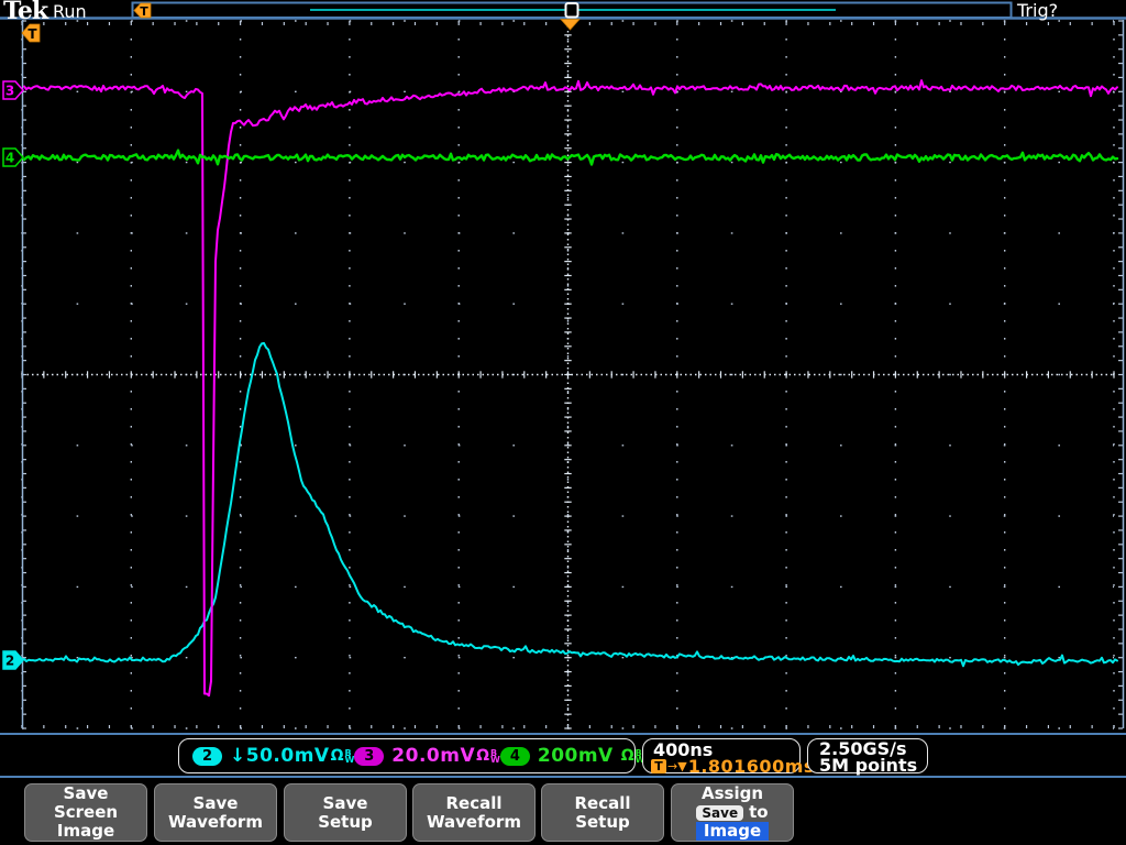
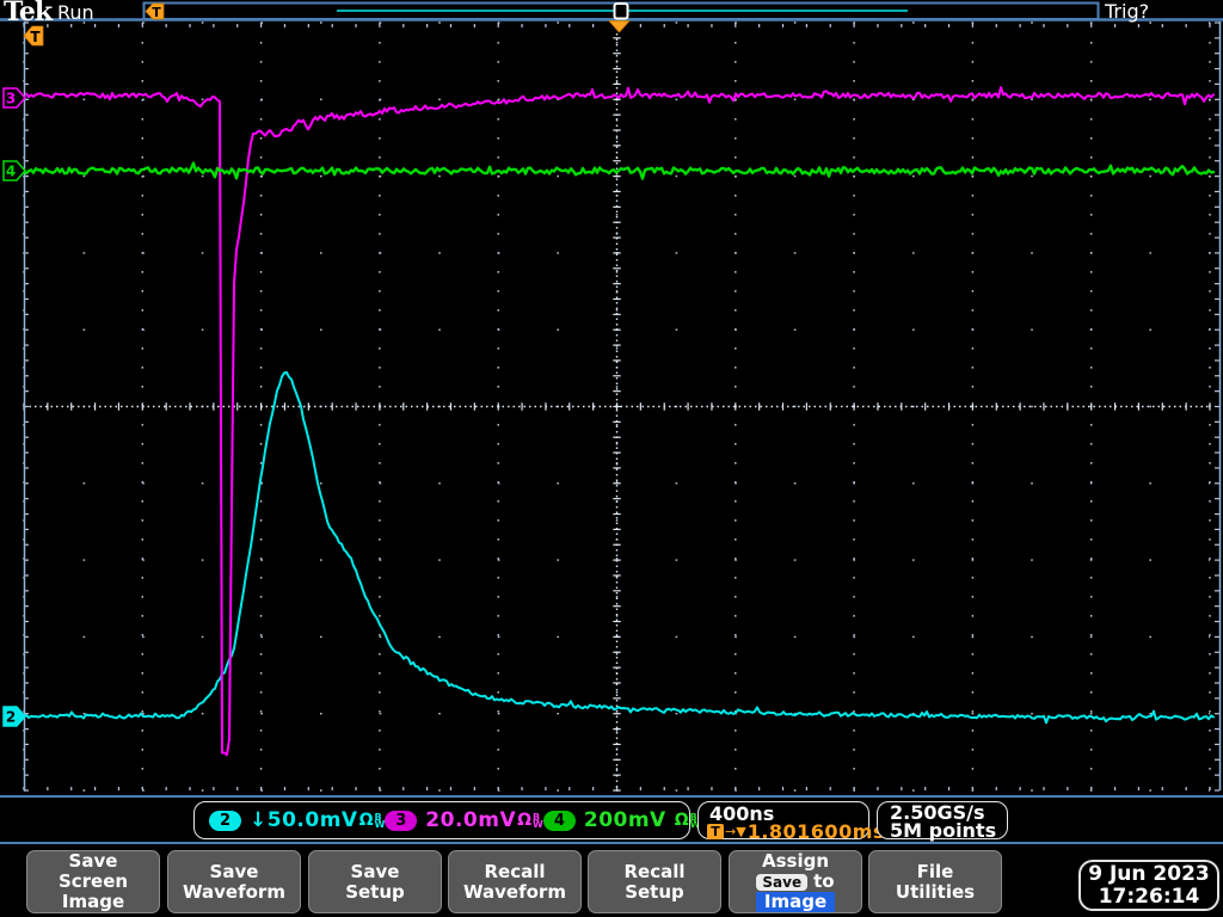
  T
  T
  3
  4
  2
  Tek
  Run
  Trig?
  2
  ↓50.0mV
  Ω
  B
  W
  3
  20.0mV
  Ω
  B
  W
  4
  200mV
  Ω
  B
  W
  400ns
  T
  →▼
  1.801600m
  2.50GS/s
  5M points
  Save
  Screen Image
  Save
  Waveform
  Save
  Setup
  Recall
  Waveform
  Recall
  Setup
  Assign
  Save
  to
  Image
+ File
+ Utilities
+ 9 Jun 2023
+ 17:26:14
